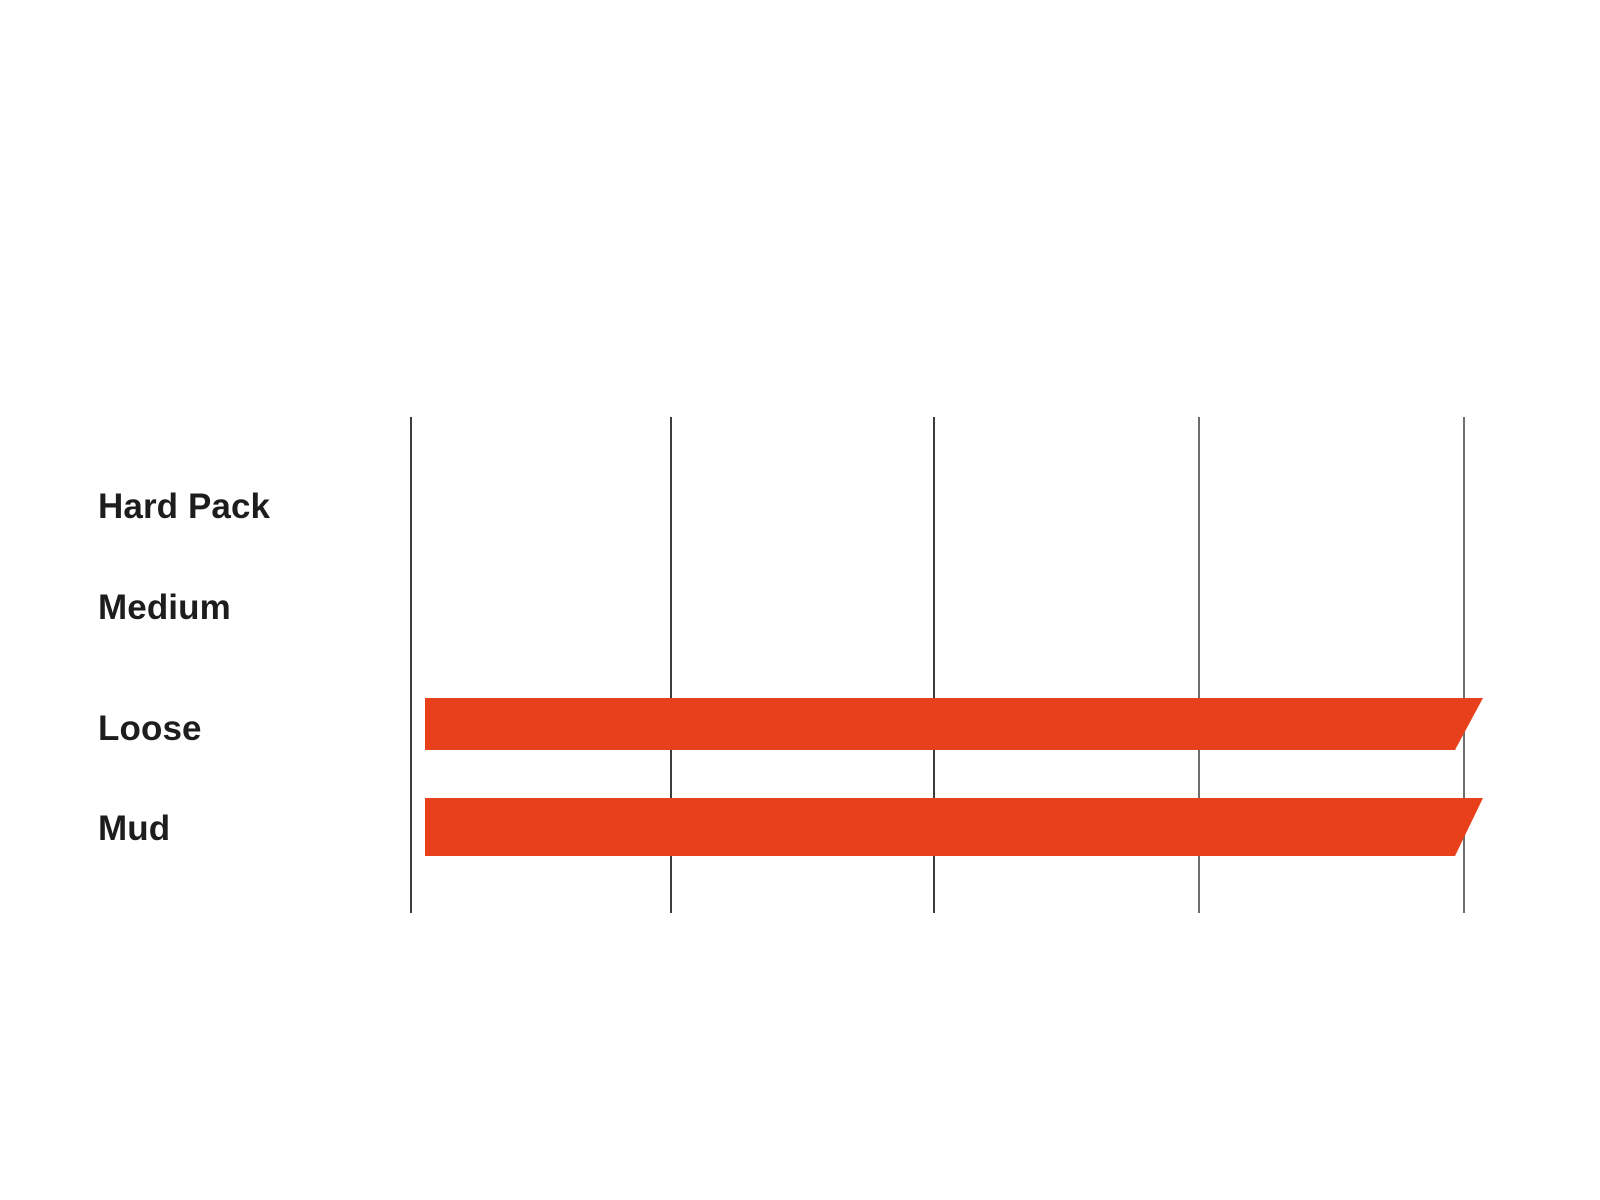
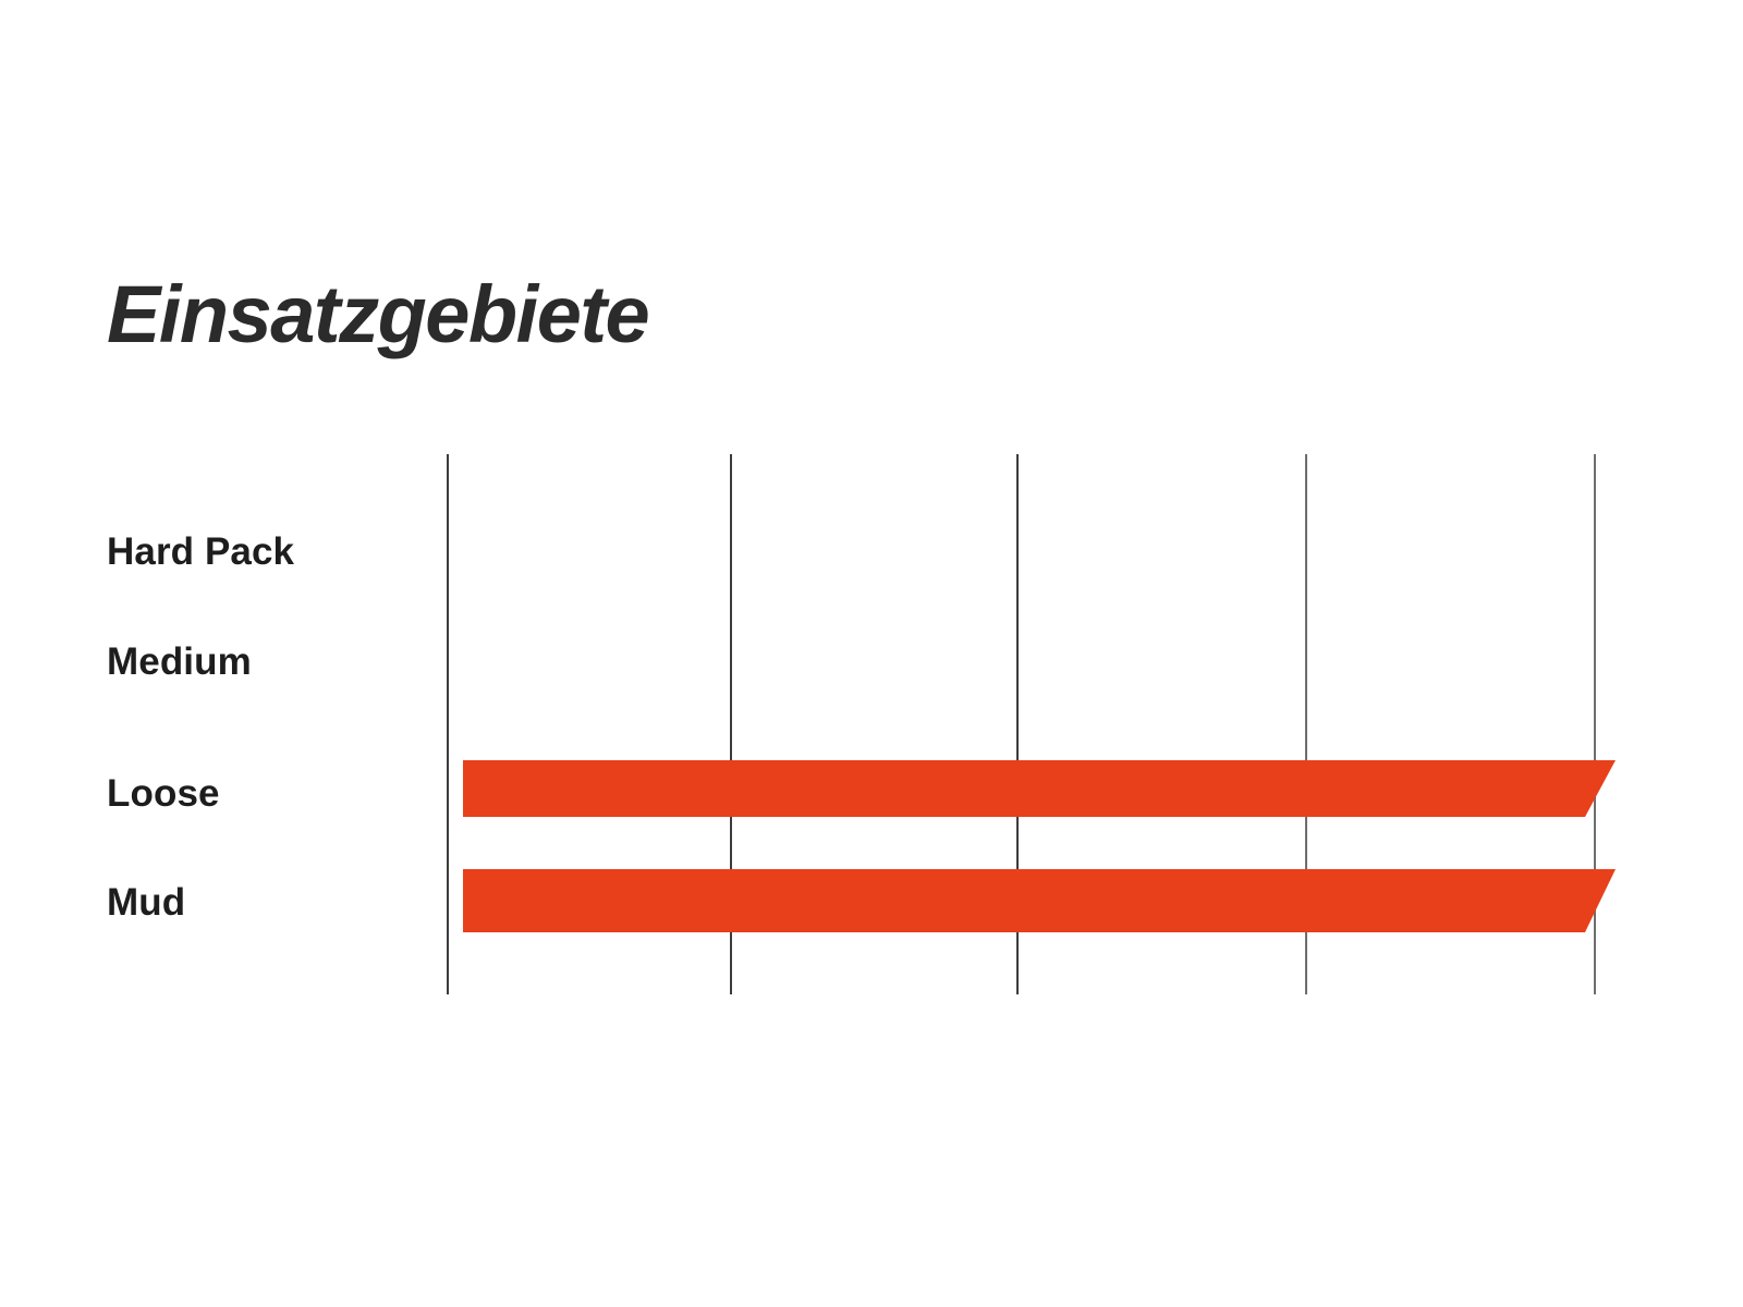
+ Einsatzgebiete
  Hard Pack
  Medium
  Loose
  Mud
